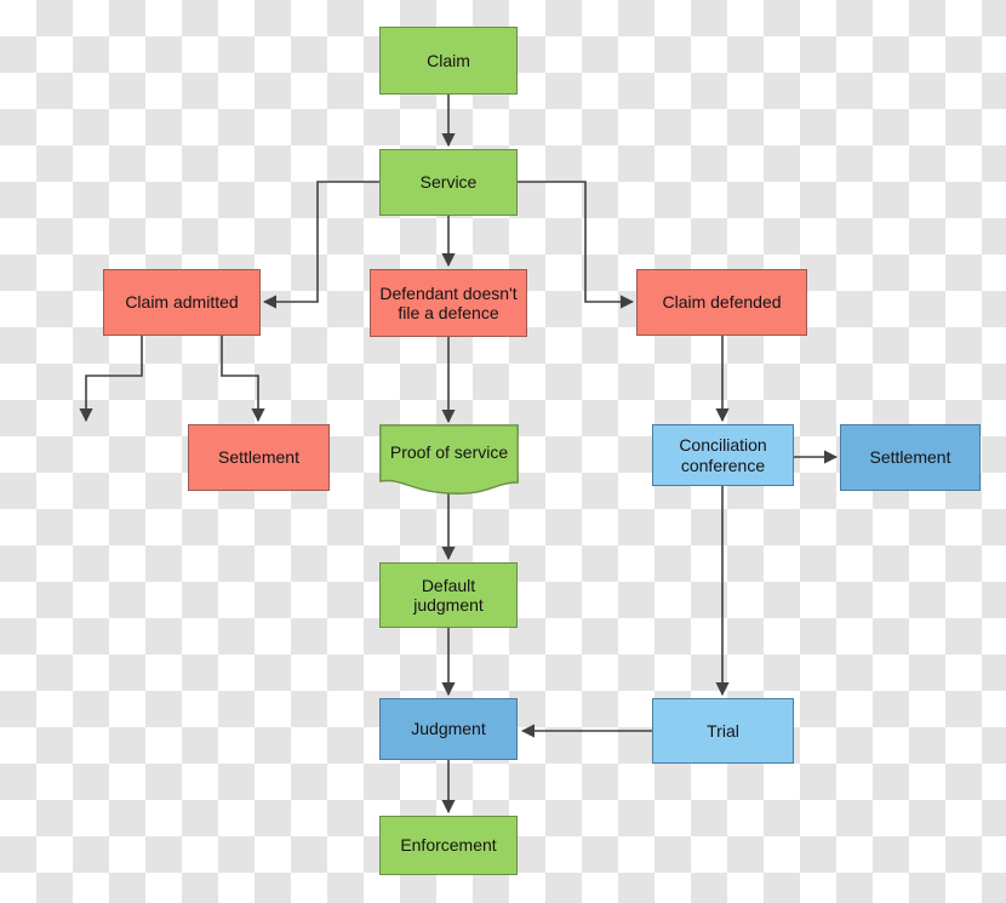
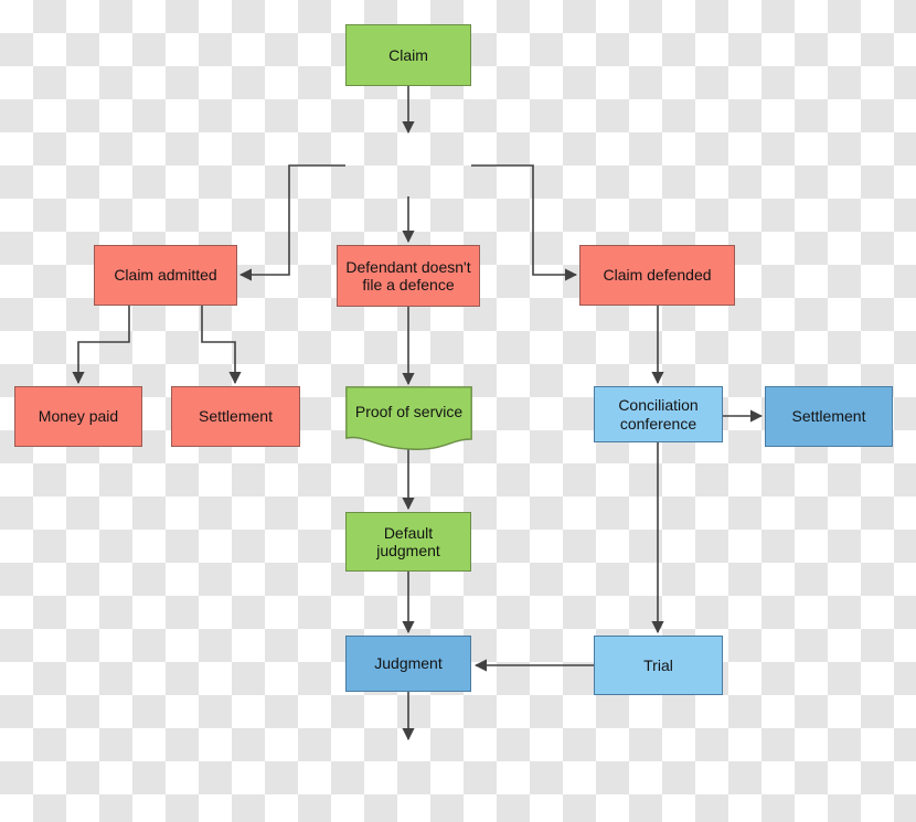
  Claim
- Service
  Claim admitted
  Defendant doesn't file a defence
  Claim defended
+ Money paid
  Settlement
  Proof of service
  Conciliation conference
  Settlement
  Default judgment
  Judgment
  Trial
- Enforcement
